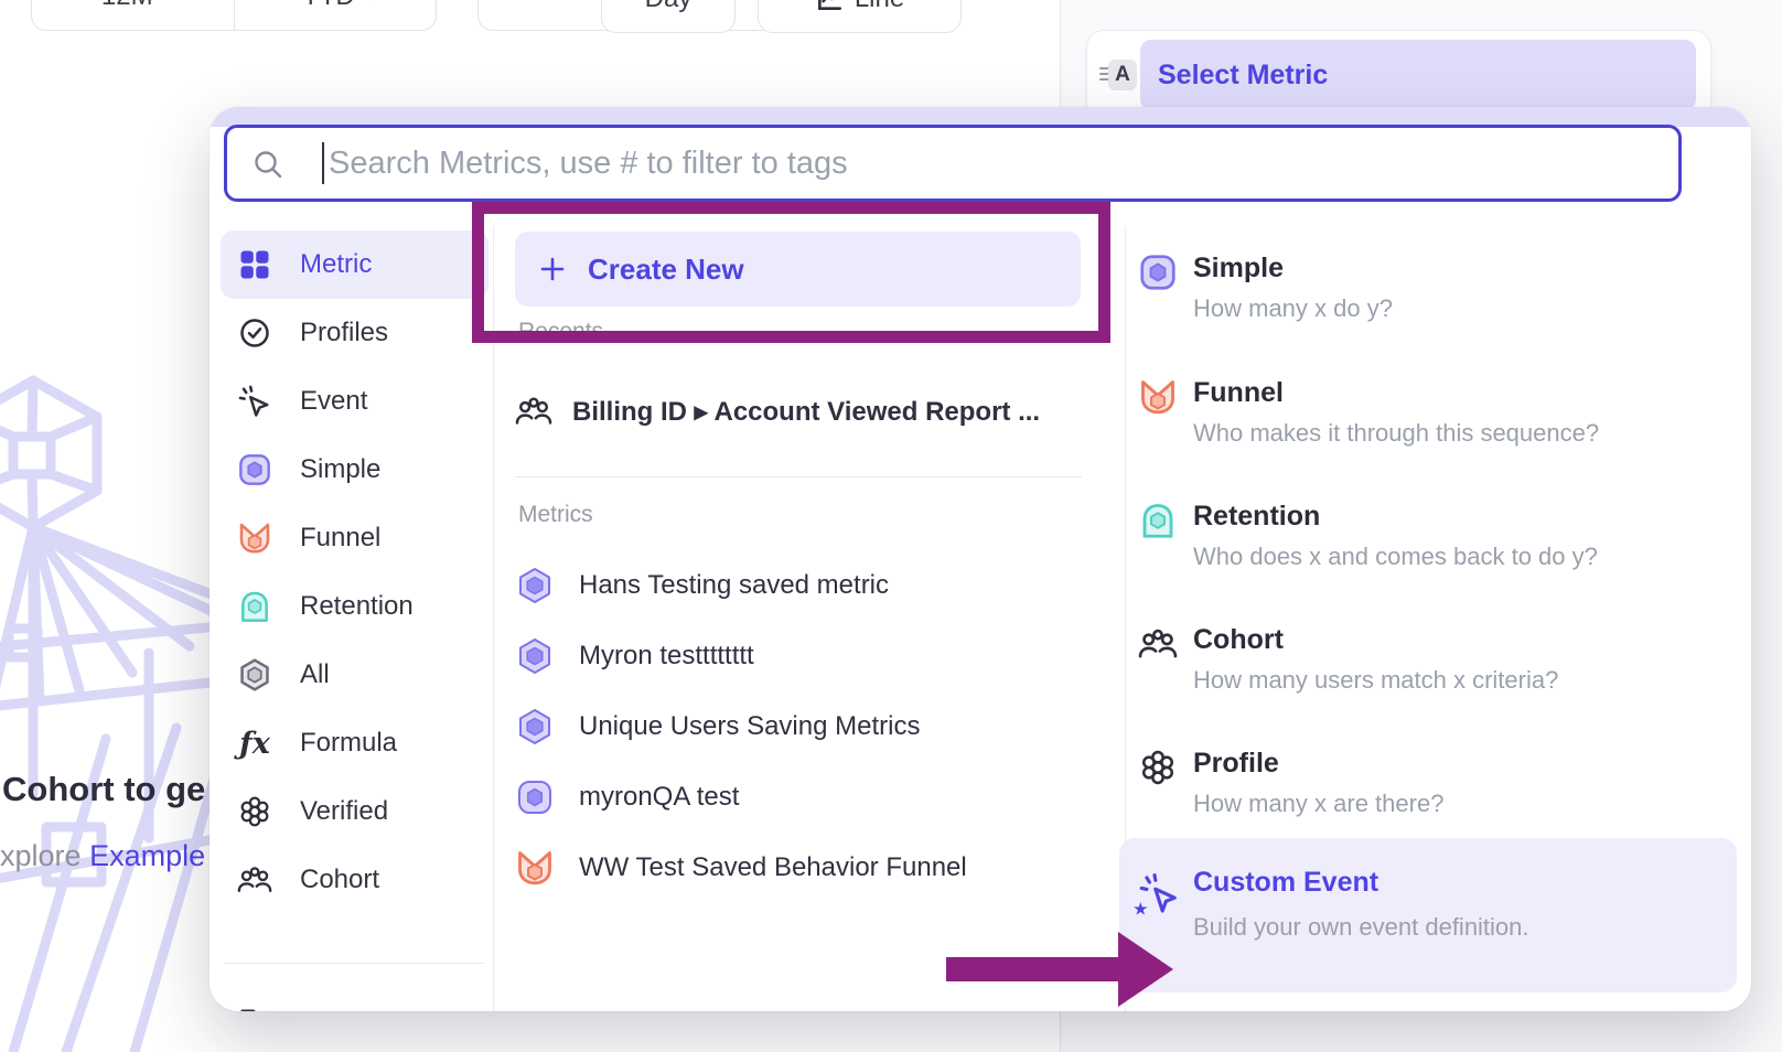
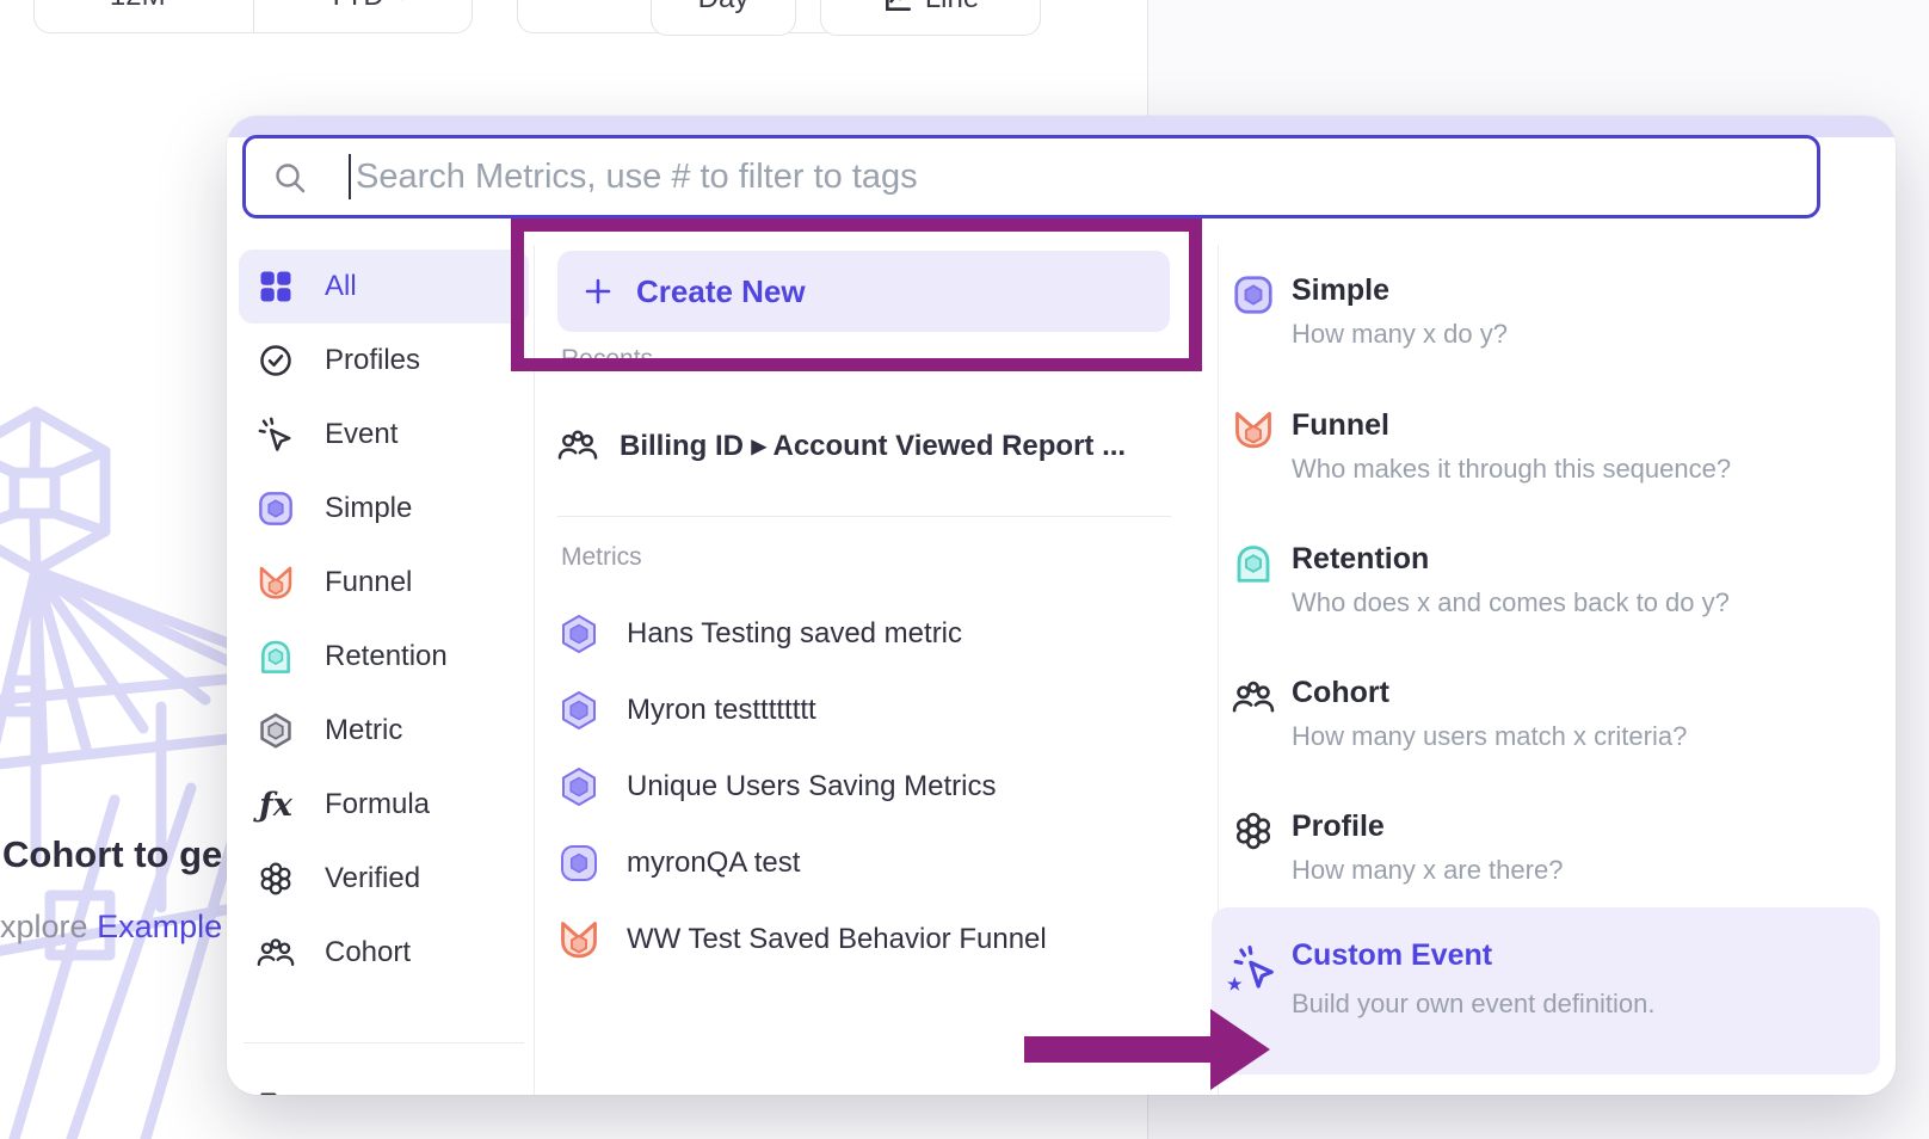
  Cohort to ge
  xplore Example
- A
- Select Metric
  Search Metrics, use # to filter to tags
- Metric
+ All
  Profiles
  Event
  Simple
  Funnel
  Retention
- All
+ Metric
  ƒx
  Formula
  Verified
  Cohort
  Create New
  Recents
  Billing ID ▸ Account Viewed Report ...
  Metrics
  Hans Testing saved metric
  Myron testttttttt
  Unique Users Saving Metrics
  myronQA test
  WW Test Saved Behavior Funnel
  Simple
  How many x do y?
  Funnel
  Who makes it through this sequence?
  Retention
  Who does x and comes back to do y?
  Cohort
  How many users match x criteria?
  Profile
  How many x are there?
  ★
  Custom Event
  Build your own event definition.
